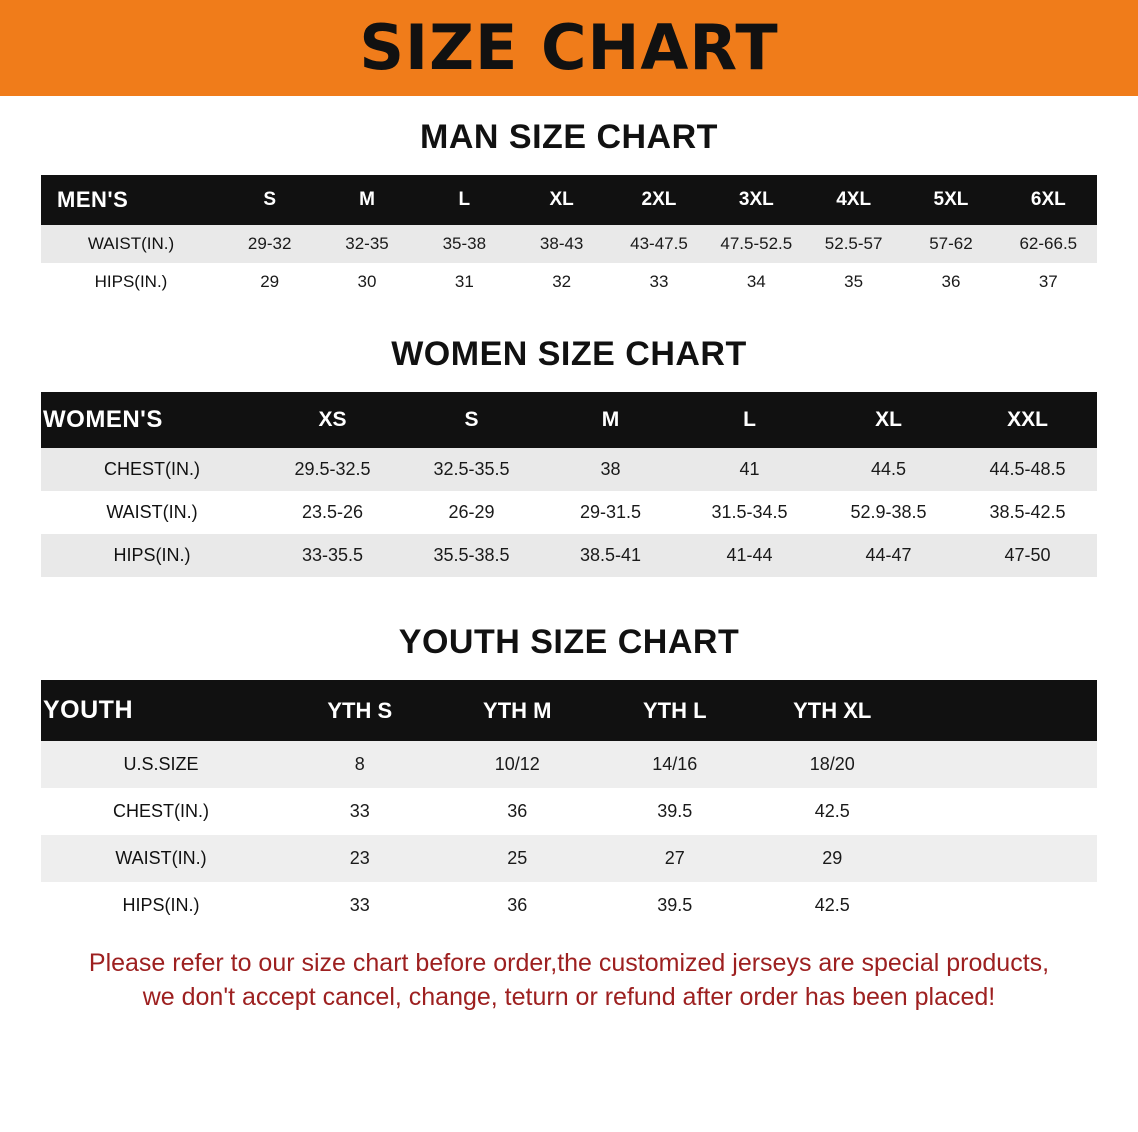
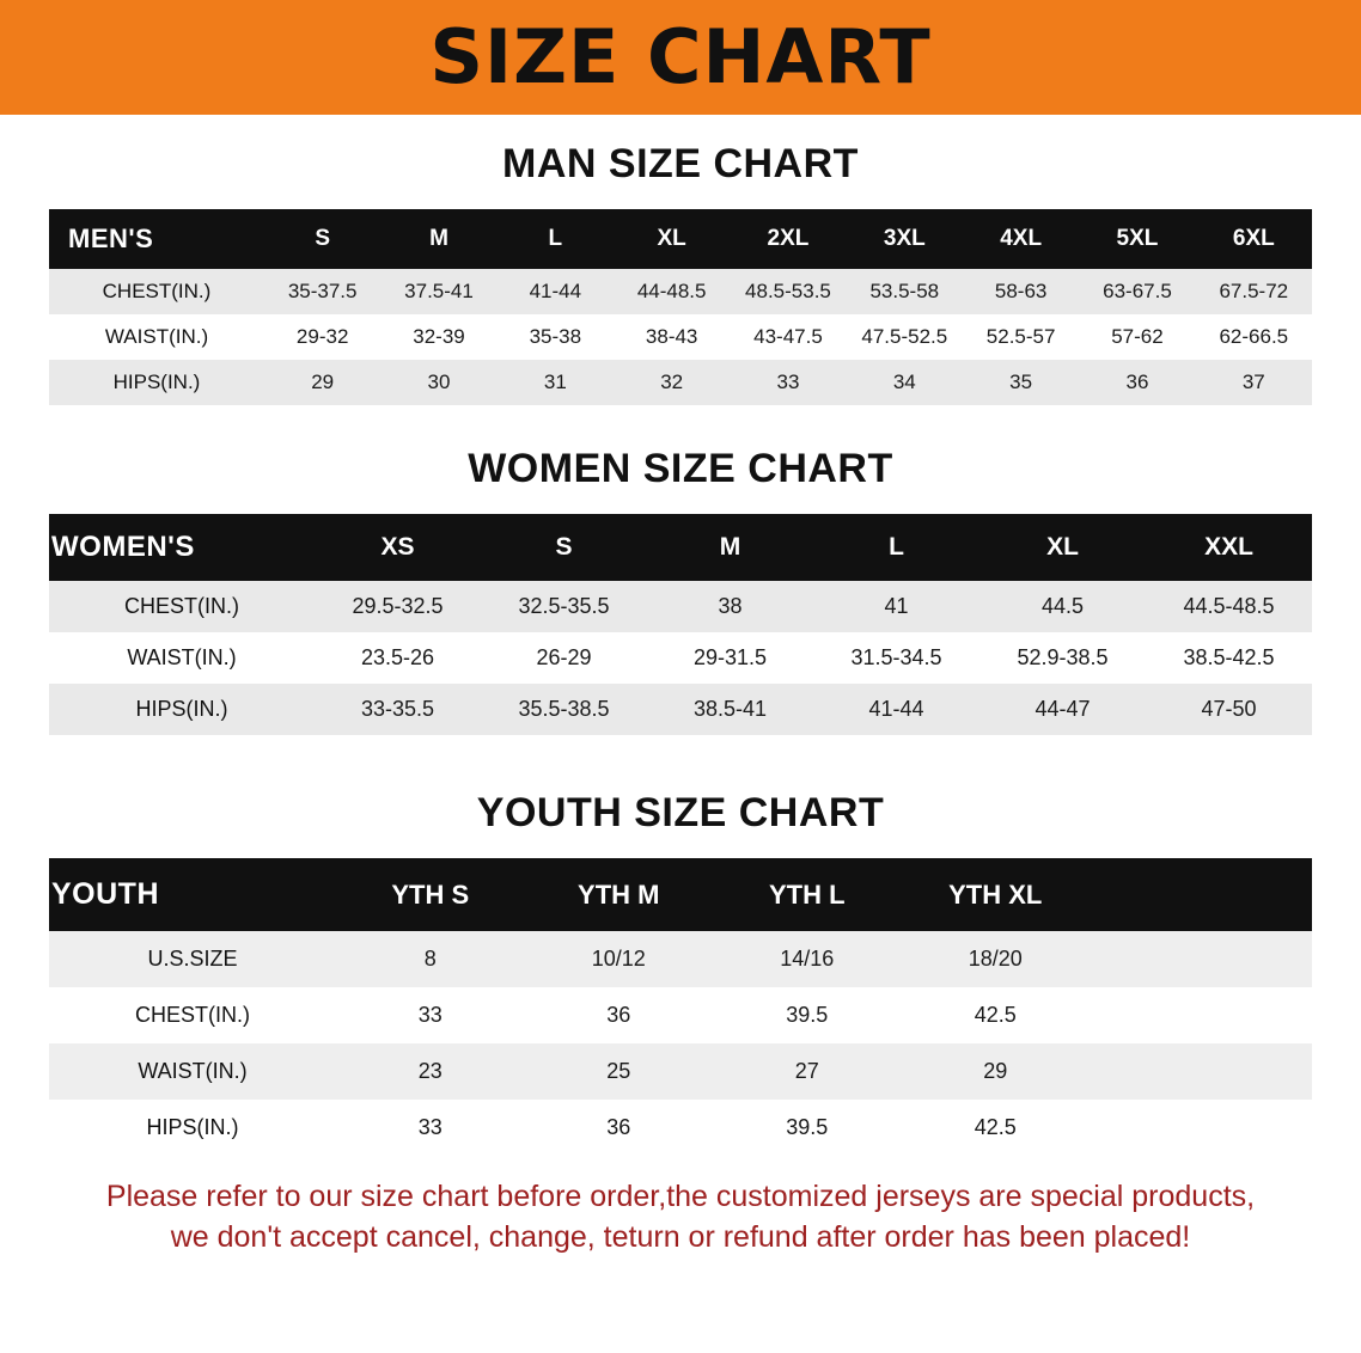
  SIZE CHART
  MAN SIZE CHART
  MEN'S	S	M	L	XL	2XL	3XL	4XL	5XL	6XL
+ CHEST(IN.)	35-37.5	37.5-41	41-44	44-48.5	48.5-53.5	53.5-58	58-63	63-67.5	67.5-72
- WAIST(IN.)	29-32	32-35	35-38	38-43	43-47.5	47.5-52.5	52.5-57	57-62	62-66.5
+ WAIST(IN.)	29-32	32-39	35-38	38-43	43-47.5	47.5-52.5	52.5-57	57-62	62-66.5
  HIPS(IN.)	29	30	31	32	33	34	35	36	37
  WOMEN SIZE CHART
  WOMEN'S	XS	S	M	L	XL	XXL
  CHEST(IN.)	29.5-32.5	32.5-35.5	38	41	44.5	44.5-48.5
  WAIST(IN.)	23.5-26	26-29	29-31.5	31.5-34.5	52.9-38.5	38.5-42.5
  HIPS(IN.)	33-35.5	35.5-38.5	38.5-41	41-44	44-47	47-50
  YOUTH SIZE CHART
  YOUTH	YTH S	YTH M	YTH L	YTH XL
  U.S.SIZE	8	10/12	14/16	18/20
  CHEST(IN.)	33	36	39.5	42.5
  WAIST(IN.)	23	25	27	29
  HIPS(IN.)	33	36	39.5	42.5
  Please refer to our size chart before order,the customized jerseys are special products,
  we don't accept cancel, change, teturn or refund after order has been placed!
